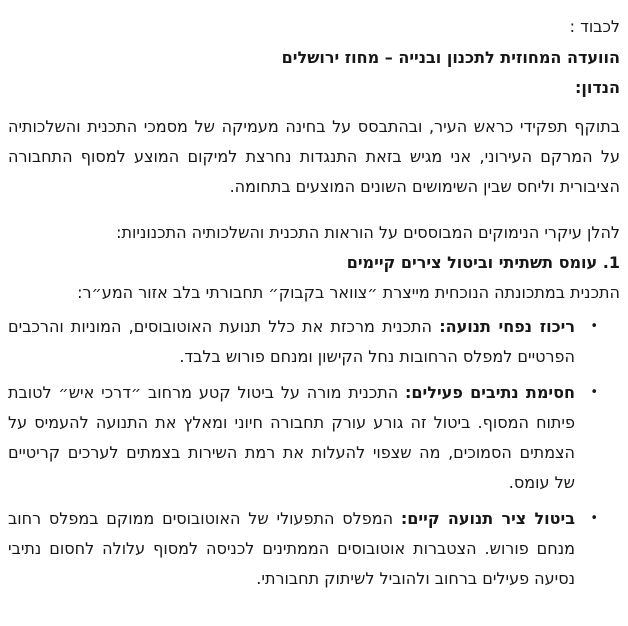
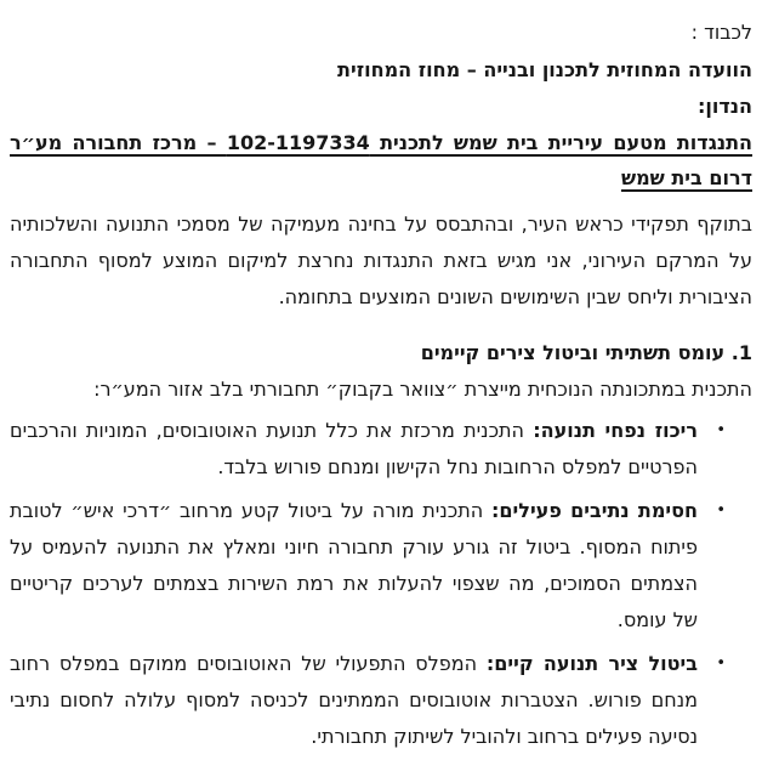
  לכבוד :
- הוועדה המחוזית לתכנון ובנייה – מחוז ירושלים
+ הוועדה המחוזית לתכנון ובנייה – מחוז המחוזית
  הנדון:
+ התנגדות מטעם עיריית בית שמש לתכנית 102-1197334 – מרכז תחבורה מע״ר דרום בית שמש
- בתוקף תפקידי כראש העיר, ובהתבסס על בחינה מעמיקה של מסמכי התכנית והשלכותיה על המרקם העירוני, אני מגיש בזאת התנגדות נחרצת למיקום המוצע למסוף התחבורה הציבורית וליחס שבין השימושים השונים המוצעים בתחומה.
+ בתוקף תפקידי כראש העיר, ובהתבסס על בחינה מעמיקה של מסמכי התנועה והשלכותיה על המרקם העירוני, אני מגיש בזאת התנגדות נחרצת למיקום המוצע למסוף התחבורה הציבורית וליחס שבין השימושים השונים המוצעים בתחומה.
- להלן עיקרי הנימוקים המבוססים על הוראות התכנית והשלכותיה התכנוניות:
  1. עומס תשתיתי וביטול צירים קיימים
  התכנית במתכונתה הנוכחית מייצרת ״צוואר בקבוק״ תחבורתי בלב אזור המע״ר:
  •
  ריכוז נפחי תנועה: התכנית מרכזת את כלל תנועת האוטובוסים, המוניות והרכבים הפרטיים למפלס הרחובות נחל הקישון ומנחם פורוש בלבד.
  •
  חסימת נתיבים פעילים: התכנית מורה על ביטול קטע מרחוב ״דרכי איש״ לטובת פיתוח המסוף. ביטול זה גורע עורק תחבורה חיוני ומאלץ את התנועה להעמיס על הצמתים הסמוכים, מה שצפוי להעלות את רמת השירות בצמתים לערכים קריטיים של עומס.
  •
  ביטול ציר תנועה קיים: המפלס התפעולי של האוטובוסים ממוקם במפלס רחוב מנחם פורוש. הצטברות אוטובוסים הממתינים לכניסה למסוף עלולה לחסום נתיבי נסיעה פעילים ברחוב ולהוביל לשיתוק תחבורתי.
